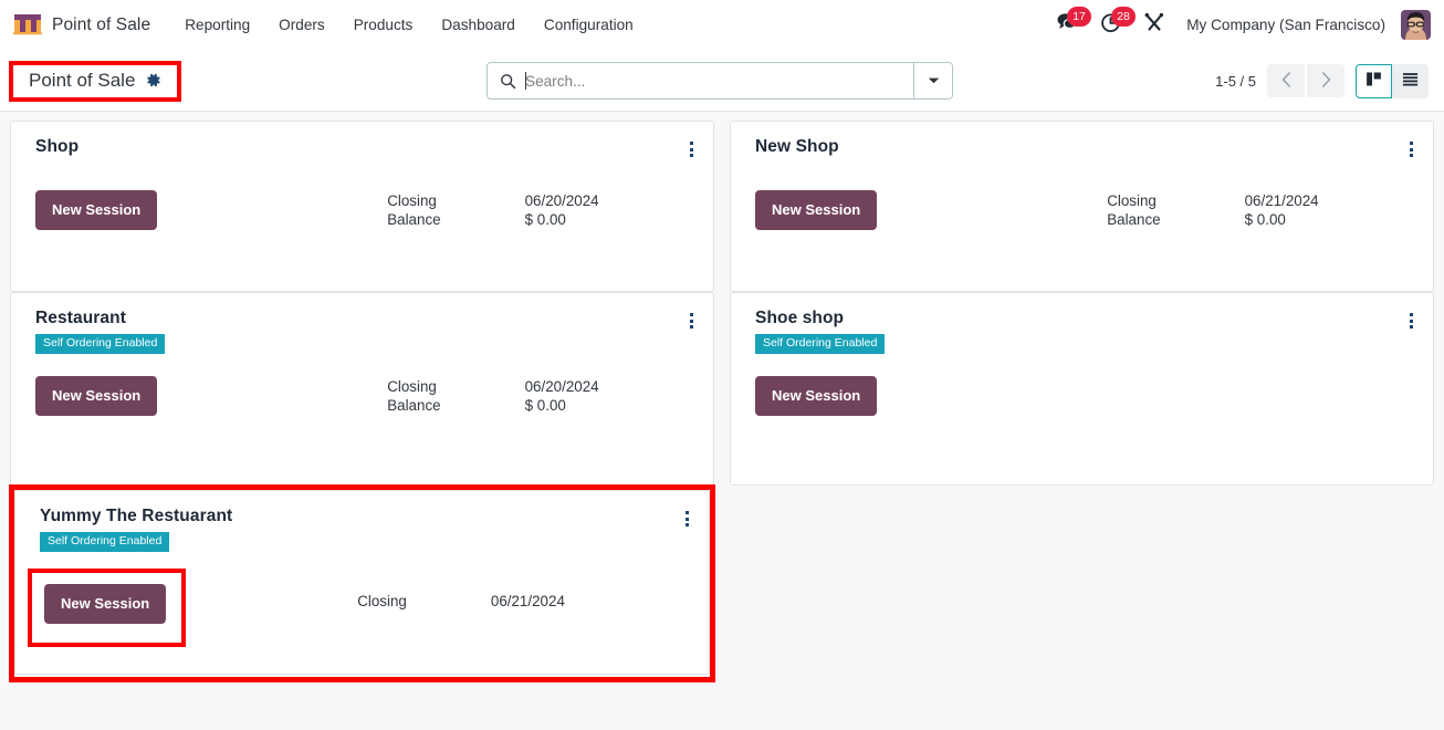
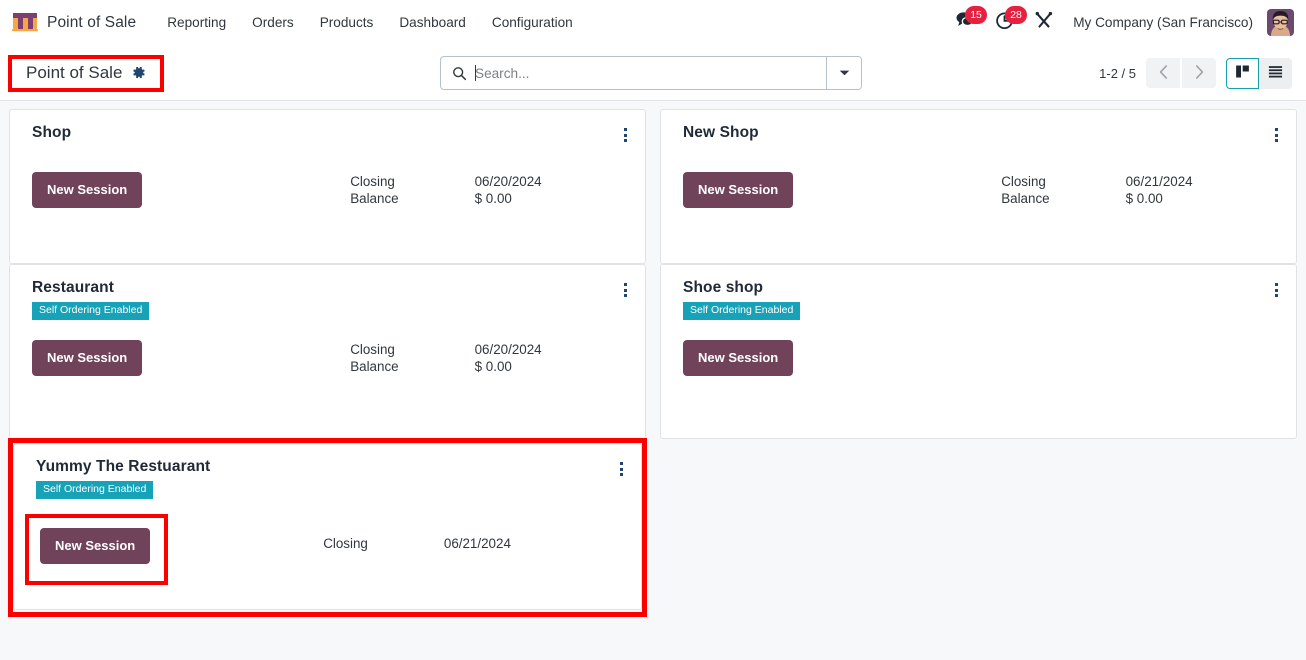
  Point of Sale
  Reporting
  Orders
  Products
  Dashboard
  Configuration
- 17
+ 15
  28
  My Company (San Francisco)
  Point of Sale
  Search...
- 1-5 / 5
+ 1-2 / 5
  Shop
  New Session
  Closing
  06/20/2024
  Balance
  $ 0.00
  New Shop
  New Session
  Closing
  06/21/2024
  Balance
  $ 0.00
  Restaurant
  Self Ordering Enabled
  New Session
  Closing
  06/20/2024
  Balance
  $ 0.00
  Shoe shop
  Self Ordering Enabled
  New Session
  Yummy The Restuarant
  Self Ordering Enabled
  New Session
  Closing
  06/21/2024
